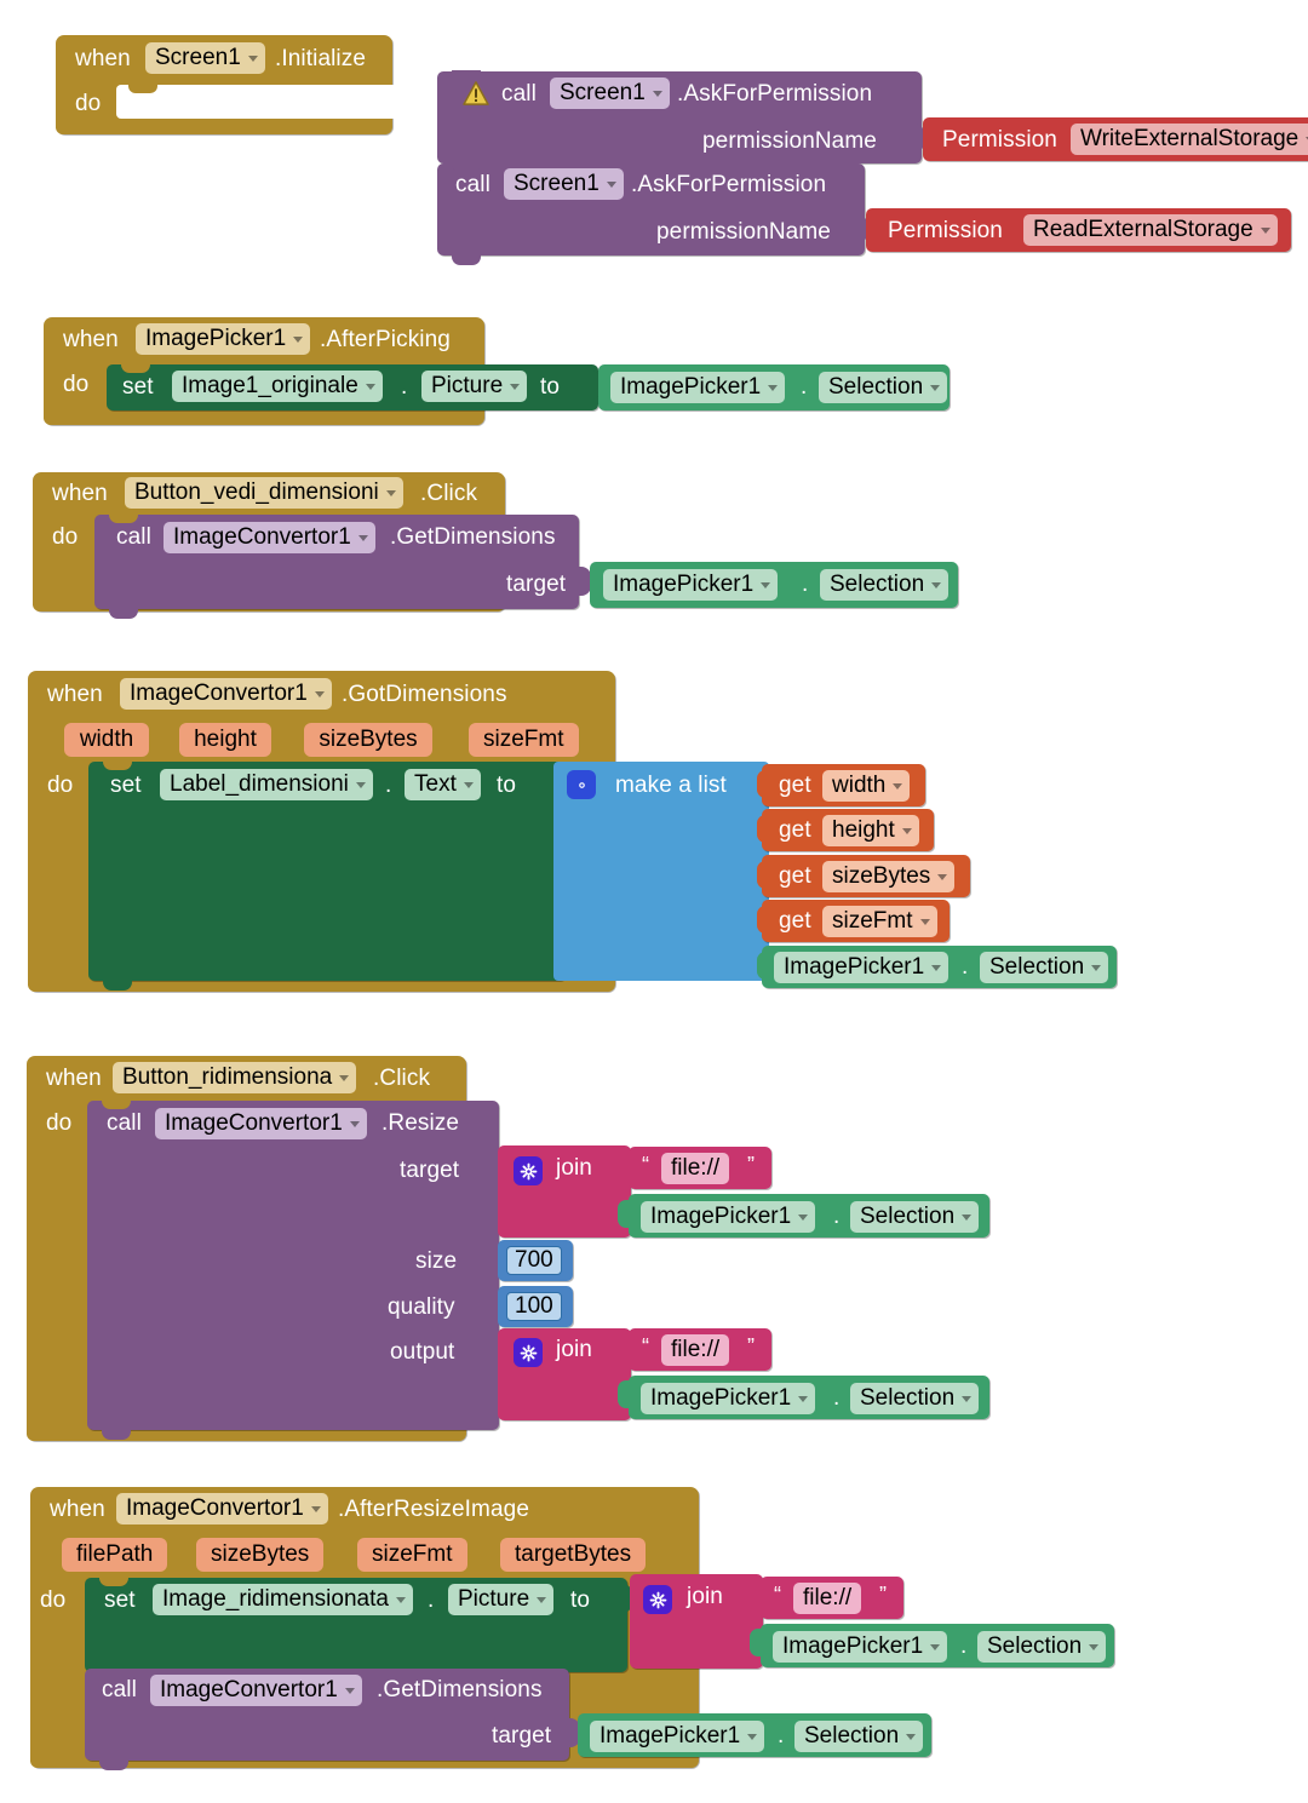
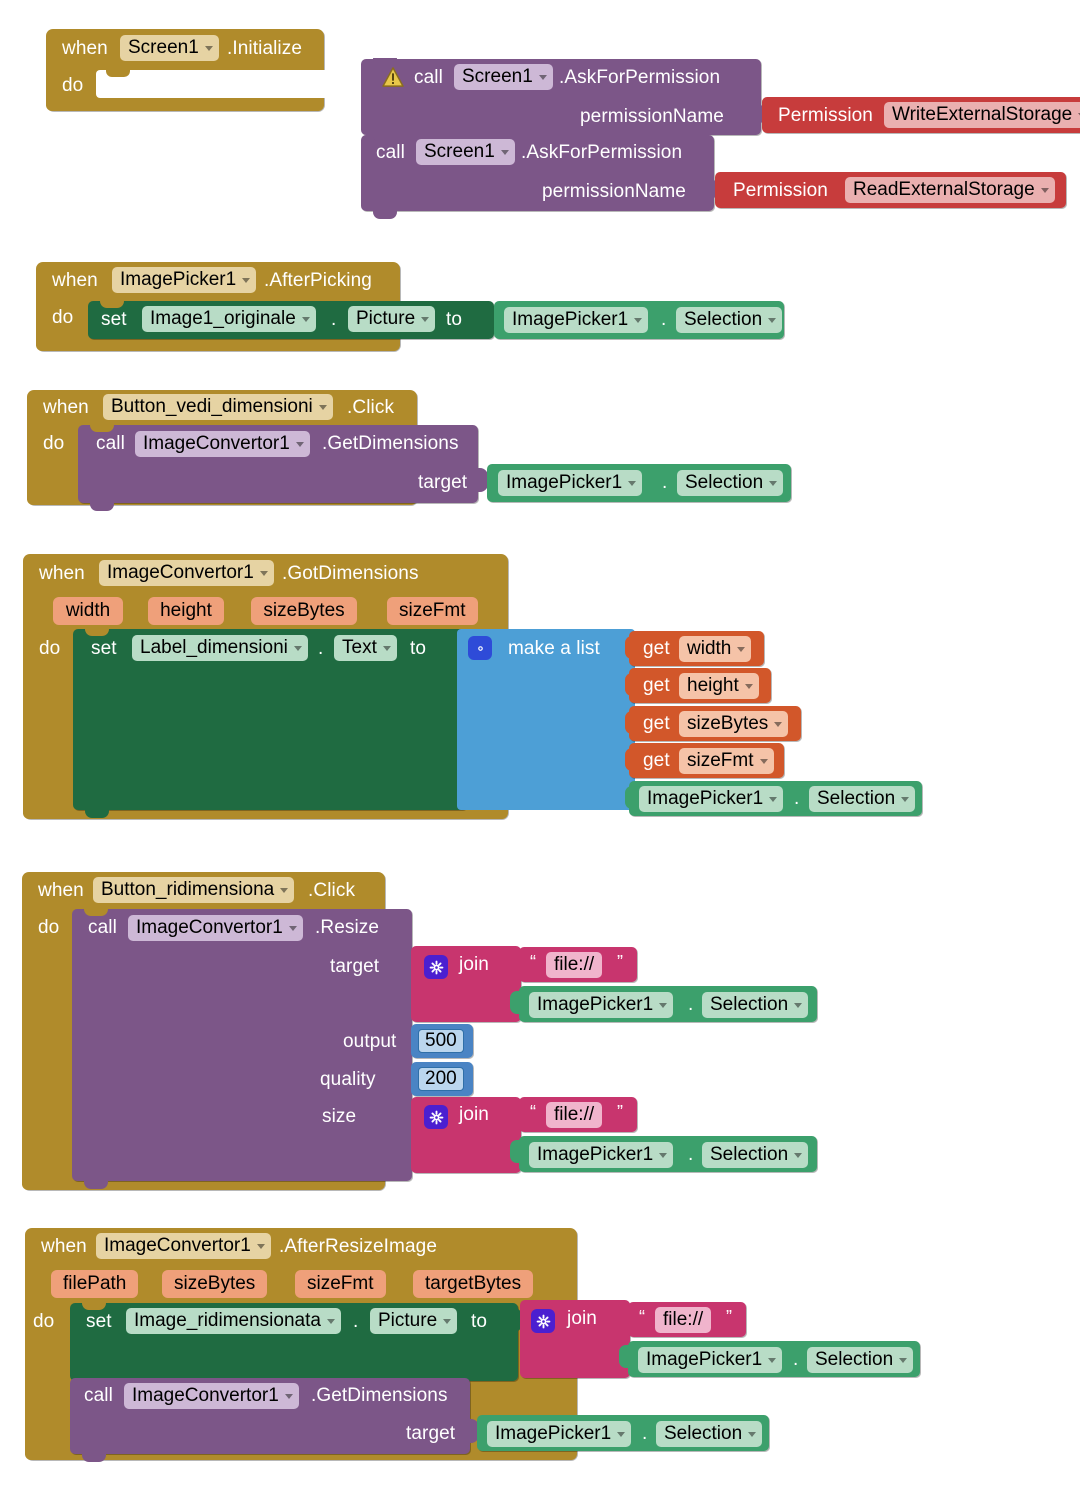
  when
  Screen1
  .Initialize
  do
  call
  Screen1
  .AskForPermission
  permissionName
  Permission
  WriteExternalStorage
  call
  Screen1
  .AskForPermission
  permissionName
  Permission
  ReadExternalStorage
  when
  ImagePicker1
  .AfterPicking
  do
  set
  Image1_originale
  .
  Picture
  to
  ImagePicker1
  .
  Selection
  when
  Button_vedi_dimensioni
  .Click
  do
  call
  ImageConvertor1
  .GetDimensions
  target
  ImagePicker1
  .
  Selection
  when
  ImageConvertor1
  .GotDimensions
  width
  height
  sizeBytes
  sizeFmt
  do
  set
  Label_dimensioni
  .
  Text
  to
  make a list
  get
  width
  get
  height
  get
  sizeBytes
  get
  sizeFmt
  ImagePicker1
  .
  Selection
  when
  Button_ridimensiona
  .Click
  do
  call
  ImageConvertor1
  .Resize
  target
- size
+ output
  quality
- output
+ size
  join
  “
  file://
  ”
  ImagePicker1
  .
  Selection
- 700
+ 500
- 100
+ 200
  join
  “
  file://
  ”
  ImagePicker1
  .
  Selection
  when
  ImageConvertor1
  .AfterResizeImage
  filePath
  sizeBytes
  sizeFmt
  targetBytes
  do
  set
  Image_ridimensionata
  .
  Picture
  to
  join
  “
  file://
  ”
  ImagePicker1
  .
  Selection
  call
  ImageConvertor1
  .GetDimensions
  target
  ImagePicker1
  .
  Selection
